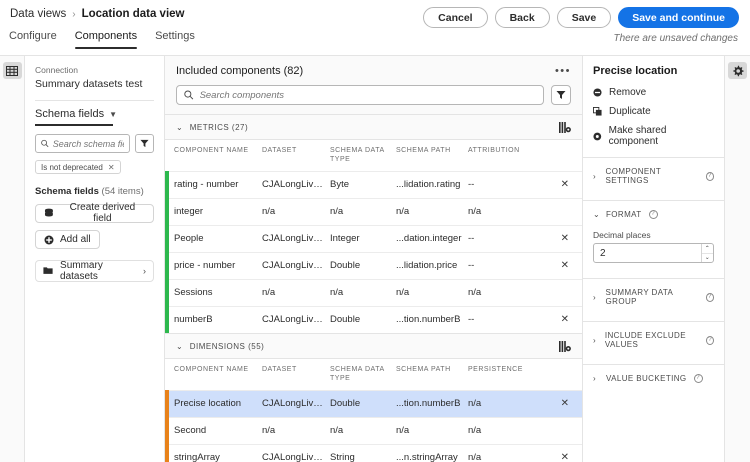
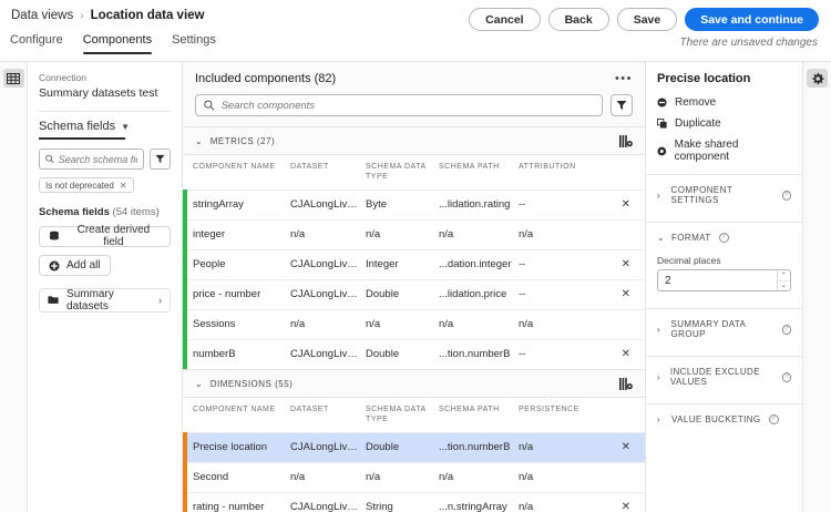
  Data views
  ›
  Location data view
  Configure
  Components
  Settings
  Cancel
  Back
  Save
  Save and continue
  There are unsaved changes
  Connection
  Summary datasets test
  Schema fields
  ▼
  Search schema fi
  Is not deprecated
  ✕
  Schema fields (54 items)
  Create derived field
  Add all
  Summary datasets
  ›
  Included components (82)
  •••
  Search components
  ⌄
  METRICS (27)
- rating - number
+ stringArray
  CJALongLive...
  Byte
  ...lidation.rating
  --
  ✕
  integer
  n/a
  n/a
  n/a
  n/a
  People
  CJALongLive...
  Integer
  ...dation.integer
  --
  ✕
  price - number
  CJALongLive...
  Double
  ...lidation.price
  --
  ✕
  Sessions
  n/a
  n/a
  n/a
  n/a
  numberB
  CJALongLive...
  Double
  ...tion.numberB
  --
  ✕
  ⌄
  DIMENSIONS (55)
  Precise location
  CJALongLive...
  Double
  ...tion.numberB
  n/a
  ✕
  Second
  n/a
  n/a
  n/a
  n/a
- stringArray
+ rating - number
  CJALongLive...
  String
  ...n.stringArray
  n/a
  ✕
  Precise location
  Remove
  Duplicate
  Make shared component
  ›
  COMPONENT SETTINGS
  ⌄
  FORMAT
  Decimal places
  2
  ›
  SUMMARY DATA GROUP
  ›
  INCLUDE EXCLUDE VALUES
  ›
  VALUE BUCKETING
